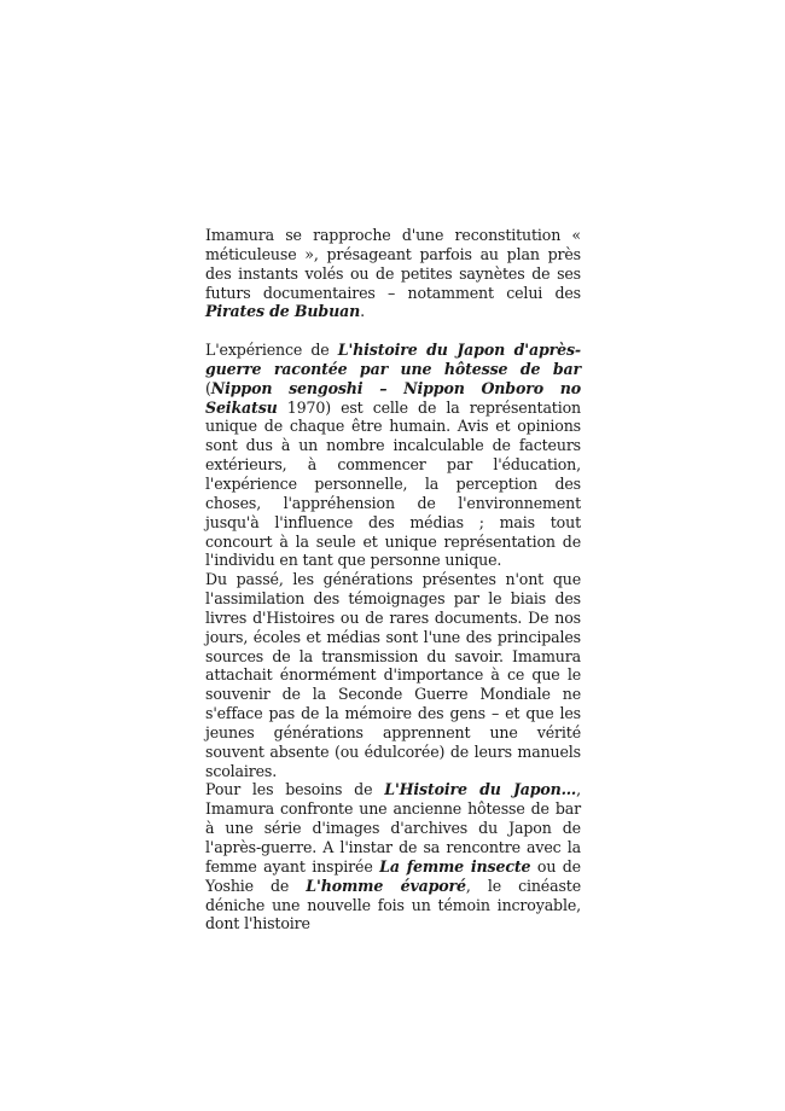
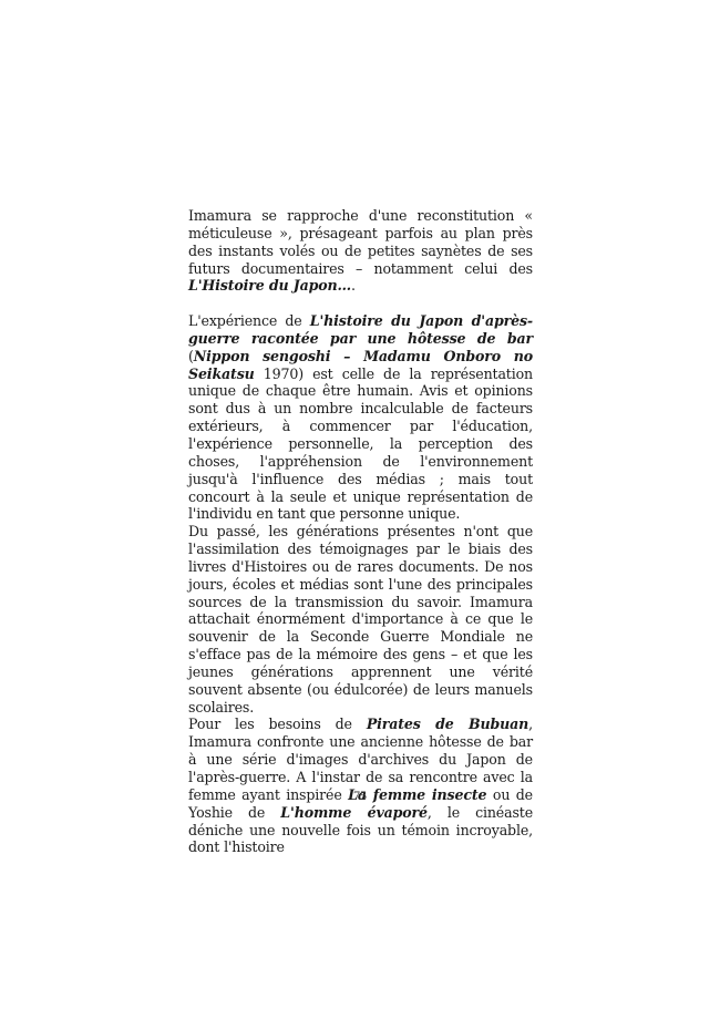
- Imamura se rapproche d'une reconstitution « méticuleuse », présageant parfois au plan près des instants volés ou de petites saynètes de ses futurs documentaires – notamment celui des Pirates de Bubuan.
+ Imamura se rapproche d'une reconstitution « méticuleuse », présageant parfois au plan près des instants volés ou de petites saynètes de ses futurs documentaires – notamment celui des L'Histoire du Japon….
- L'expérience de L'histoire du Japon d'après-guerre racontée par une hôtesse de bar (Nippon sengoshi – Nippon Onboro no Seikatsu 1970) est celle de la représentation unique de chaque être humain. Avis et opinions sont dus à un nombre incalculable de facteurs extérieurs, à commencer par l'éducation, l'expérience personnelle, la perception des choses, l'appréhension de l'environnement jusqu'à l'influence des médias ; mais tout concourt à la seule et unique représentation de l'individu en tant que personne unique.
+ L'expérience de L'histoire du Japon d'après-guerre racontée par une hôtesse de bar (Nippon sengoshi – Madamu Onboro no Seikatsu 1970) est celle de la représentation unique de chaque être humain. Avis et opinions sont dus à un nombre incalculable de facteurs extérieurs, à commencer par l'éducation, l'expérience personnelle, la perception des choses, l'appréhension de l'environnement jusqu'à l'influence des médias ; mais tout concourt à la seule et unique représentation de l'individu en tant que personne unique.
  Du passé, les générations présentes n'ont que l'assimilation des témoignages par le biais des livres d'Histoires ou de rares documents. De nos jours, écoles et médias sont l'une des principales sources de la transmission du savoir. Imamura attachait énormément d'importance à ce que le souvenir de la Seconde Guerre Mondiale ne s'efface pas de la mémoire des gens – et que les jeunes générations apprennent une vérité souvent absente (ou édulcorée) de leurs manuels scolaires.
- Pour les besoins de L'Histoire du Japon…, Imamura confronte une ancienne hôtesse de bar à une série d'images d'archives du Japon de l'après-guerre. A l'instar de sa rencontre avec la femme ayant inspirée La femme insecte ou de Yoshie de L'homme évaporé, le cinéaste déniche une nouvelle fois un témoin incroyable, dont l'histoire
+ Pour les besoins de Pirates de Bubuan, Imamura confronte une ancienne hôtesse de bar à une série d'images d'archives du Japon de l'après-guerre. A l'instar de sa rencontre avec la femme ayant inspirée La femme insecte ou de Yoshie de L'homme évaporé, le cinéaste déniche une nouvelle fois un témoin incroyable, dont l'histoire
+ 75
